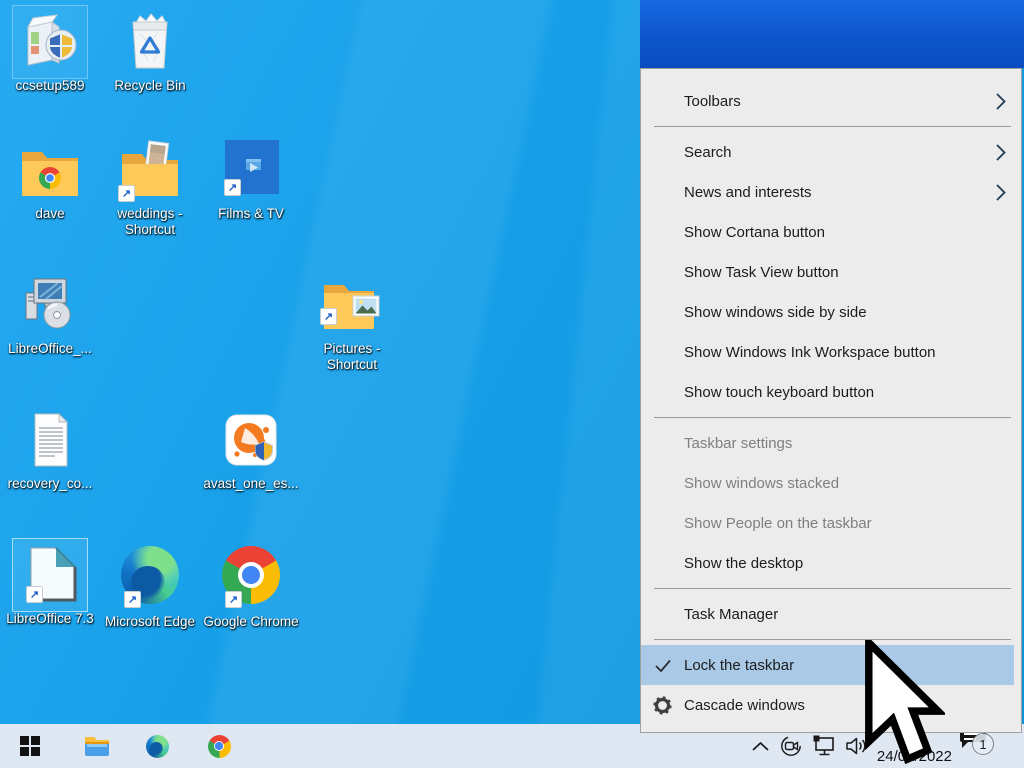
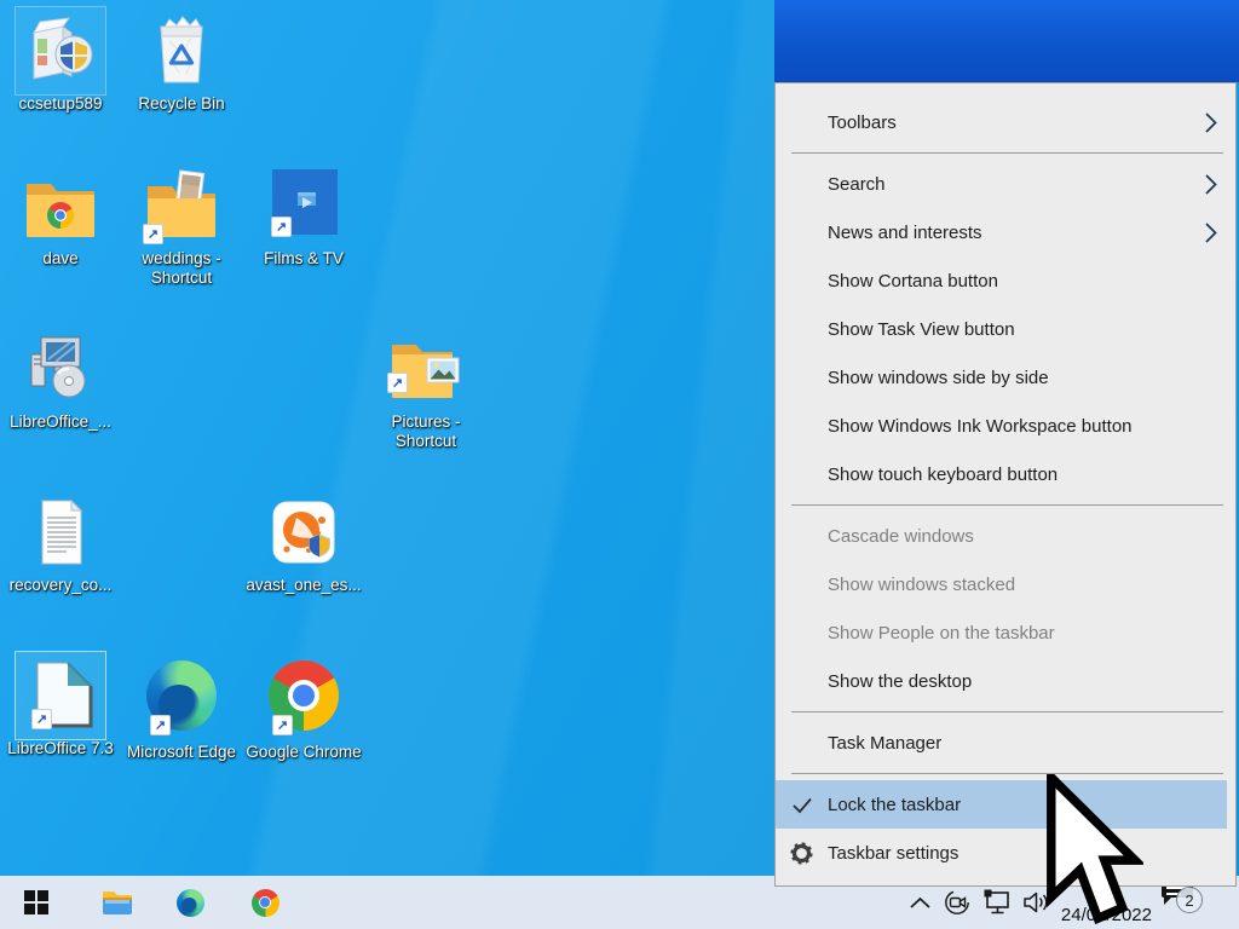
  ccsetup589
  Recycle Bin
  dave
  ↗
  weddings - Shortcut
  ↗
  Films & TV
  LibreOffice_...
  ↗
  Pictures - Shortcut
  recovery_co...
  avast_one_es...
  ↗
  LibreOffice 7.3
  ↗
  Microsoft Edge
  ↗
  Google Chrome
  Toolbars
  Search
  News and interests
  Show Cortana button
  Show Task View button
  Show windows side by side
  Show Windows Ink Workspace button
  Show touch keyboard button
- Taskbar settings
+ Cascade windows
  Show windows stacked
  Show People on the taskbar
  Show the desktop
  Task Manager
  Lock the taskbar
- Cascade windows
+ Taskbar settings
  24/0022
- 1
+ 2
